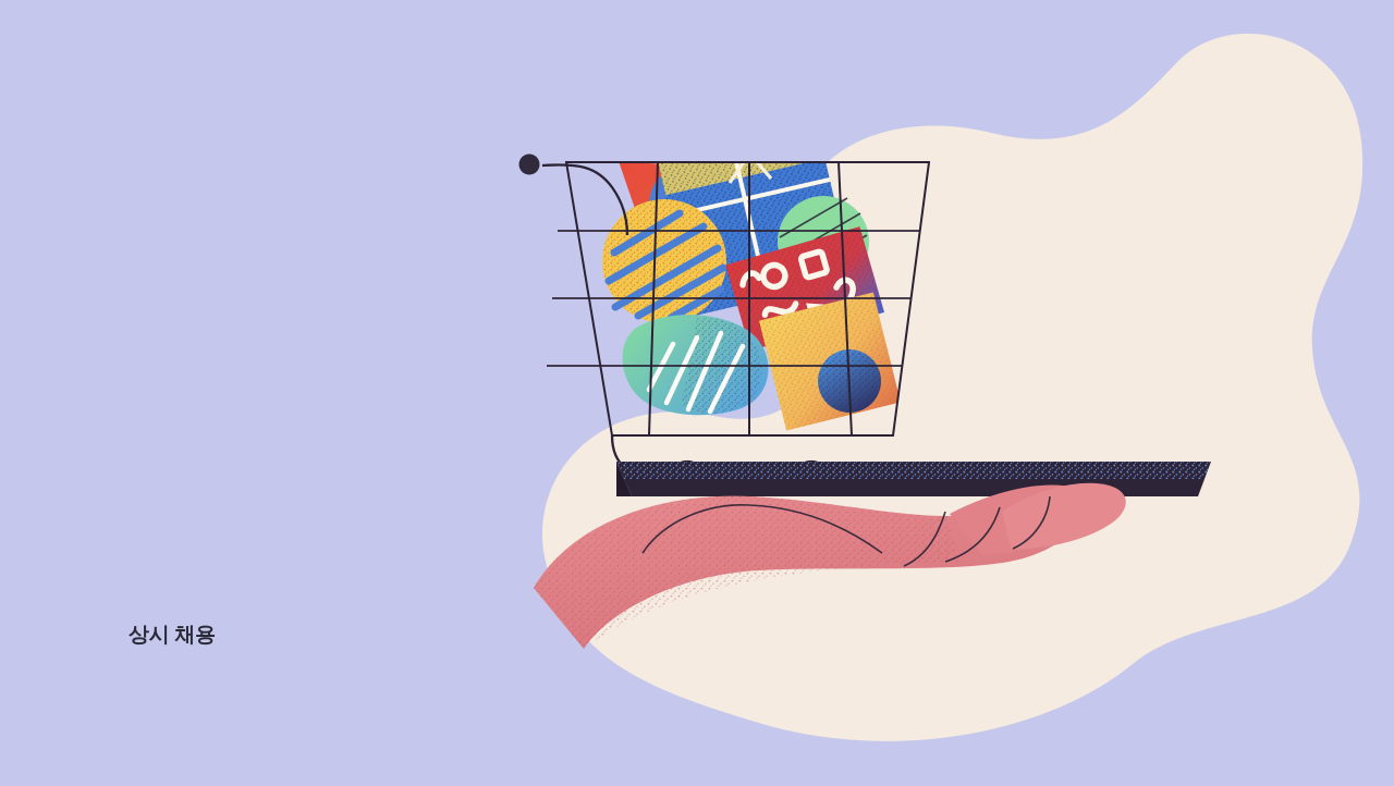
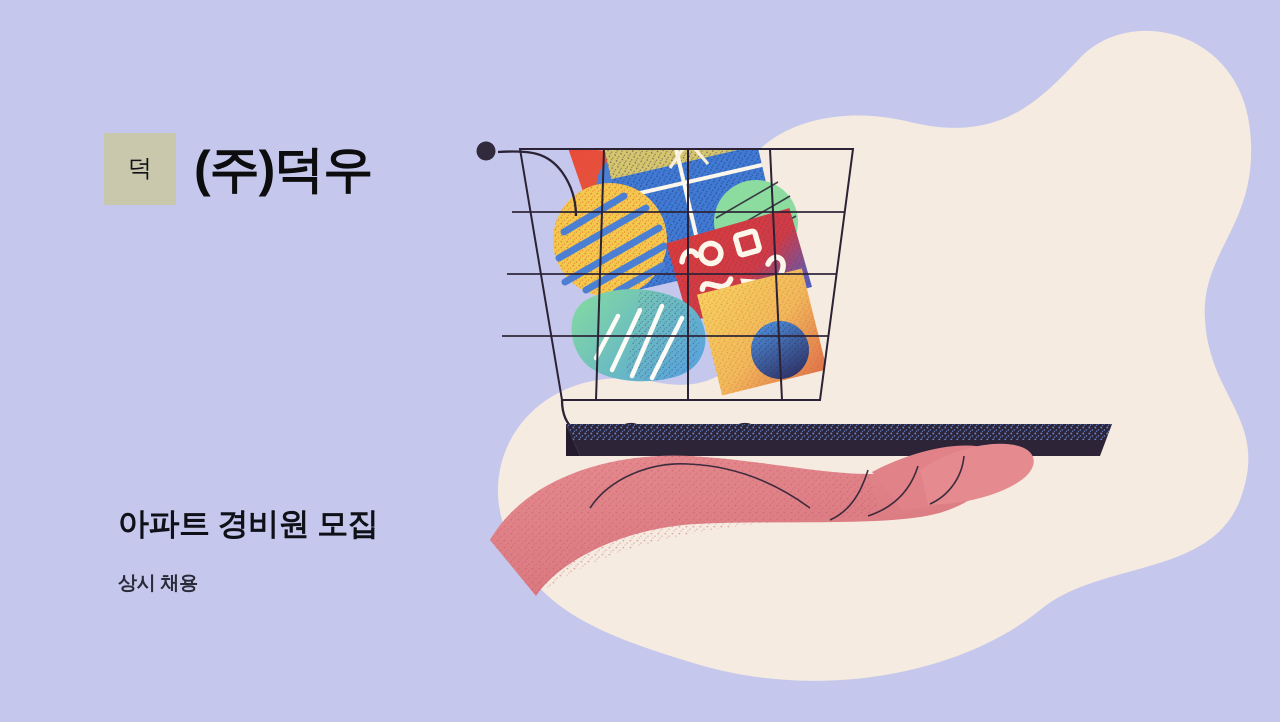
+ 덕
+ (주)덕우
+ 아파트 경비원 모집
  상시 채용
